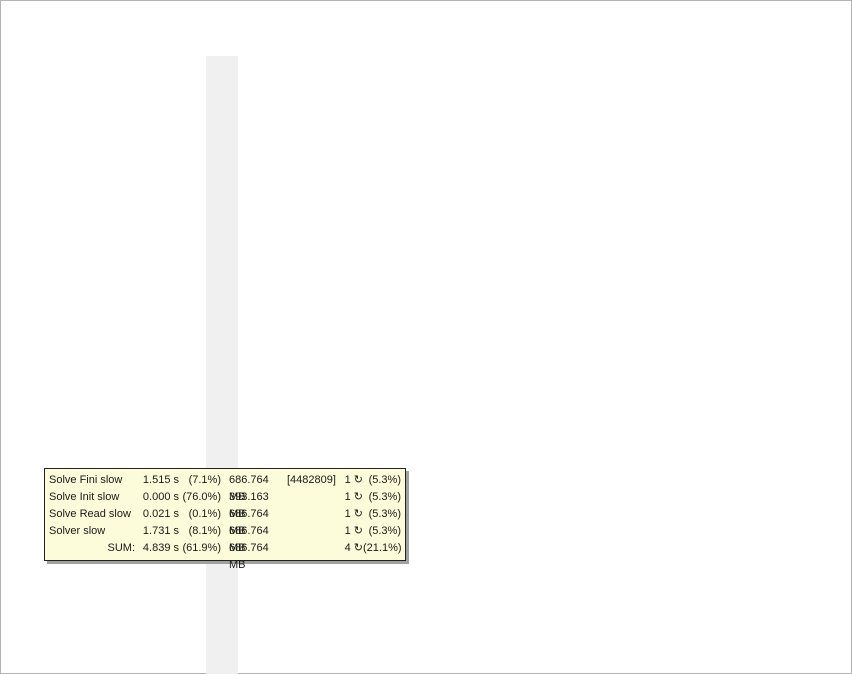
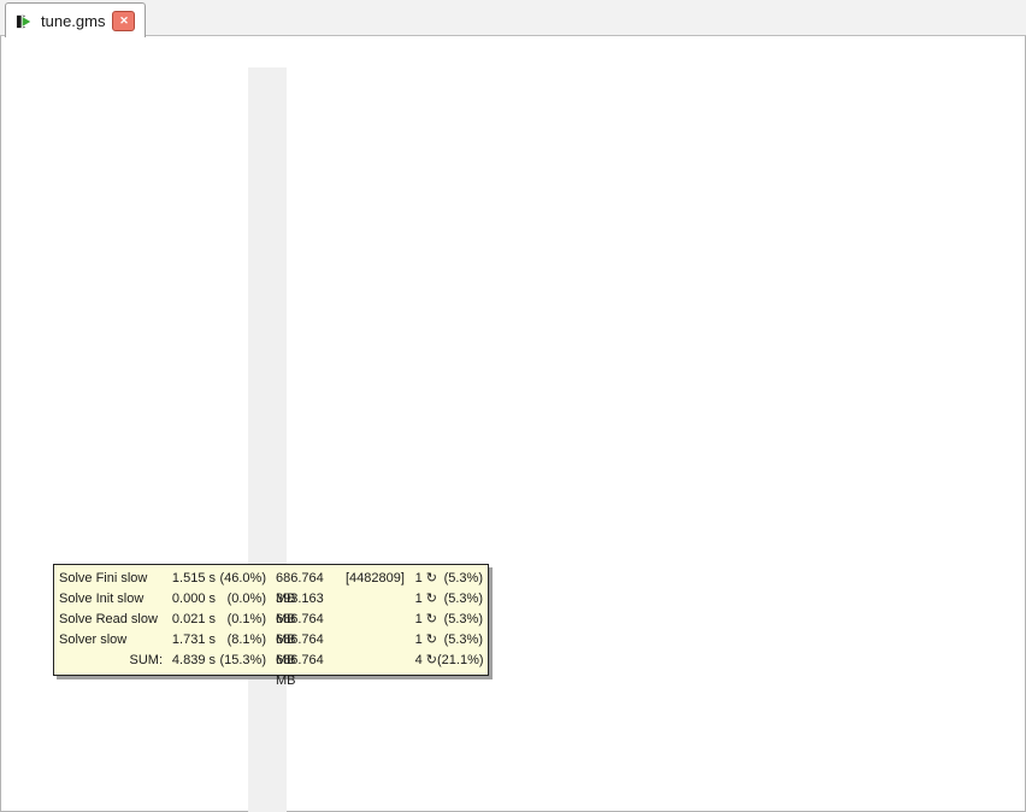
+ tune.gms
+ ✕
  Solve Fini slow
  1.515 s
- (7.1%)
+ (46.0%)
  686.764 MB
  [4482809]
  1 ↻
  (5.3%)
  Solve Init slow
  0.000 s
- (76.0%)
+ (0.0%)
  393.163 MB
  1 ↻
  (5.3%)
  Solve Read slow
  0.021 s
  (0.1%)
  686.764 MB
  1 ↻
  (5.3%)
  Solver slow
  1.731 s
  (8.1%)
  686.764 MB
  1 ↻
  (5.3%)
  SUM:
  4.839 s
- (61.9%)
+ (15.3%)
  686.764 MB
  4 ↻
  (21.1%)
